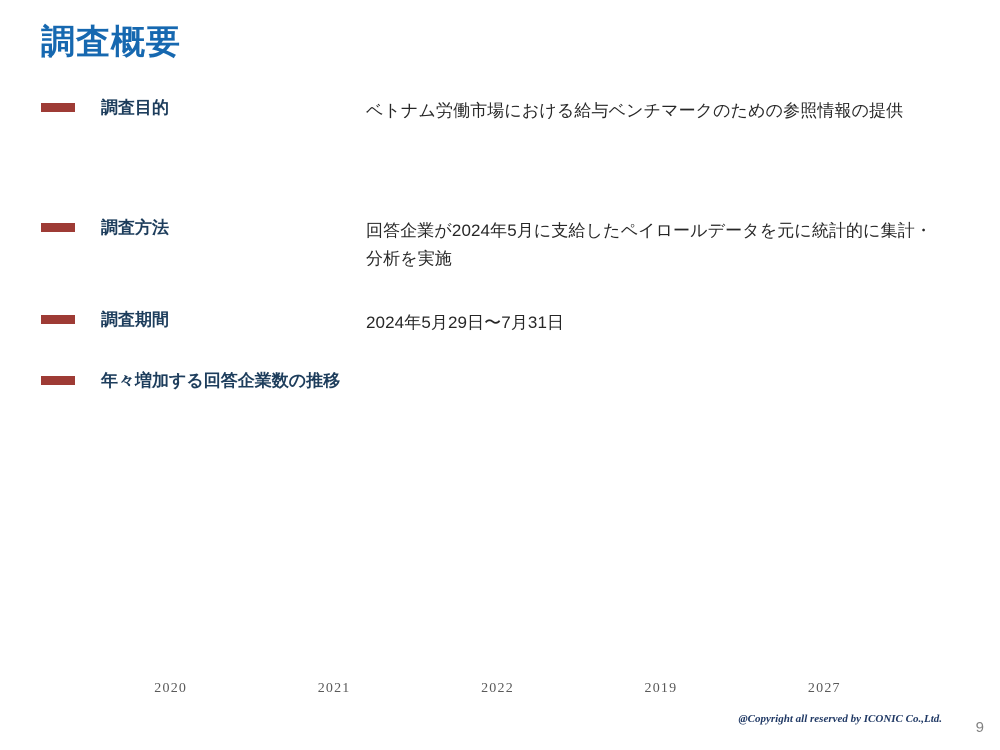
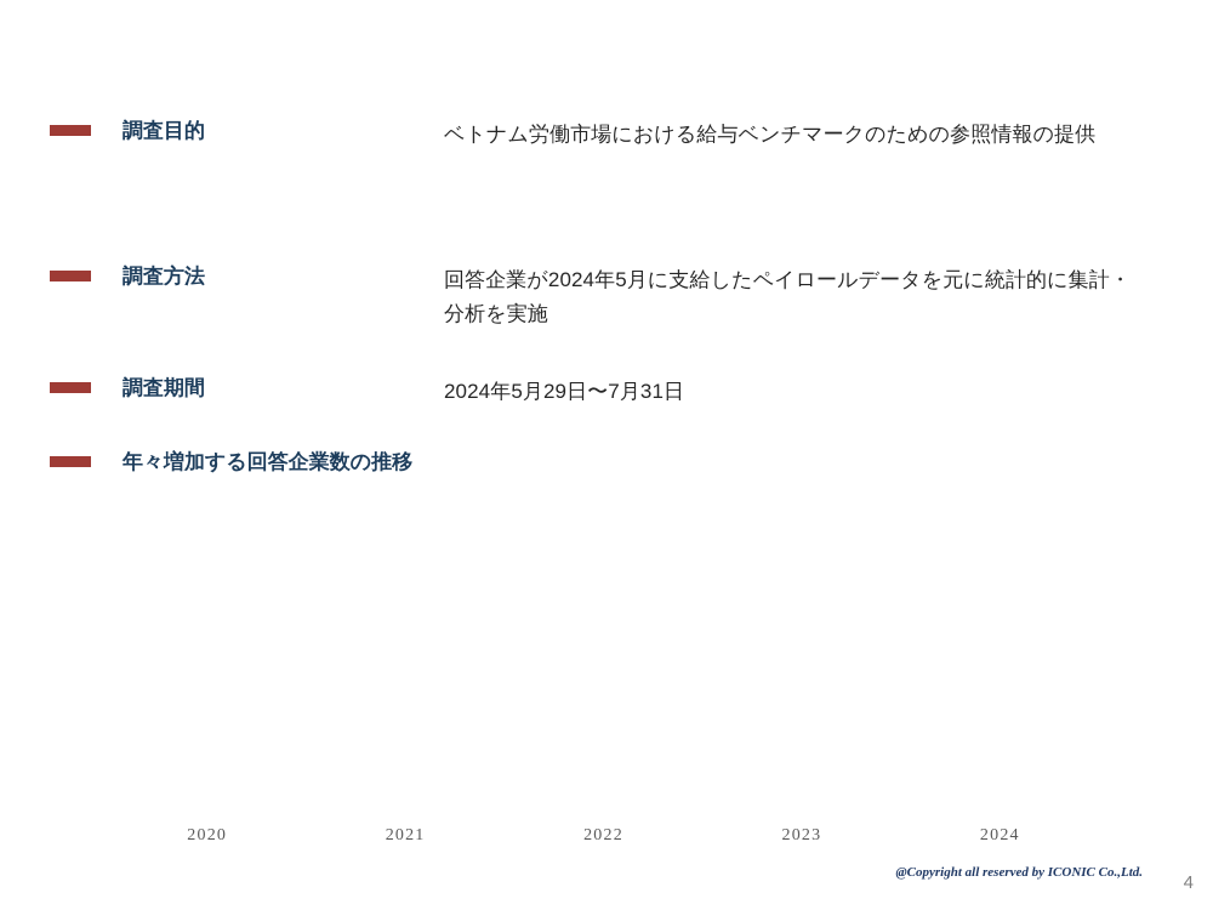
- 調査概要
  調査目的
  ベトナム労働市場における給与ベンチマークのための参照情報の提供
  調査方法
  回答企業が2024年5月に支給したペイロールデータを元に統計的に集計・分析を実施
  調査期間
  2024年5月29日〜7月31日
  年々増加する回答企業数の推移
  2020
  2021
  2022
- 2019
+ 2023
- 2027
+ 2024
  @Copyright all reserved by ICONIC Co.,Ltd.
- 9
+ 4
